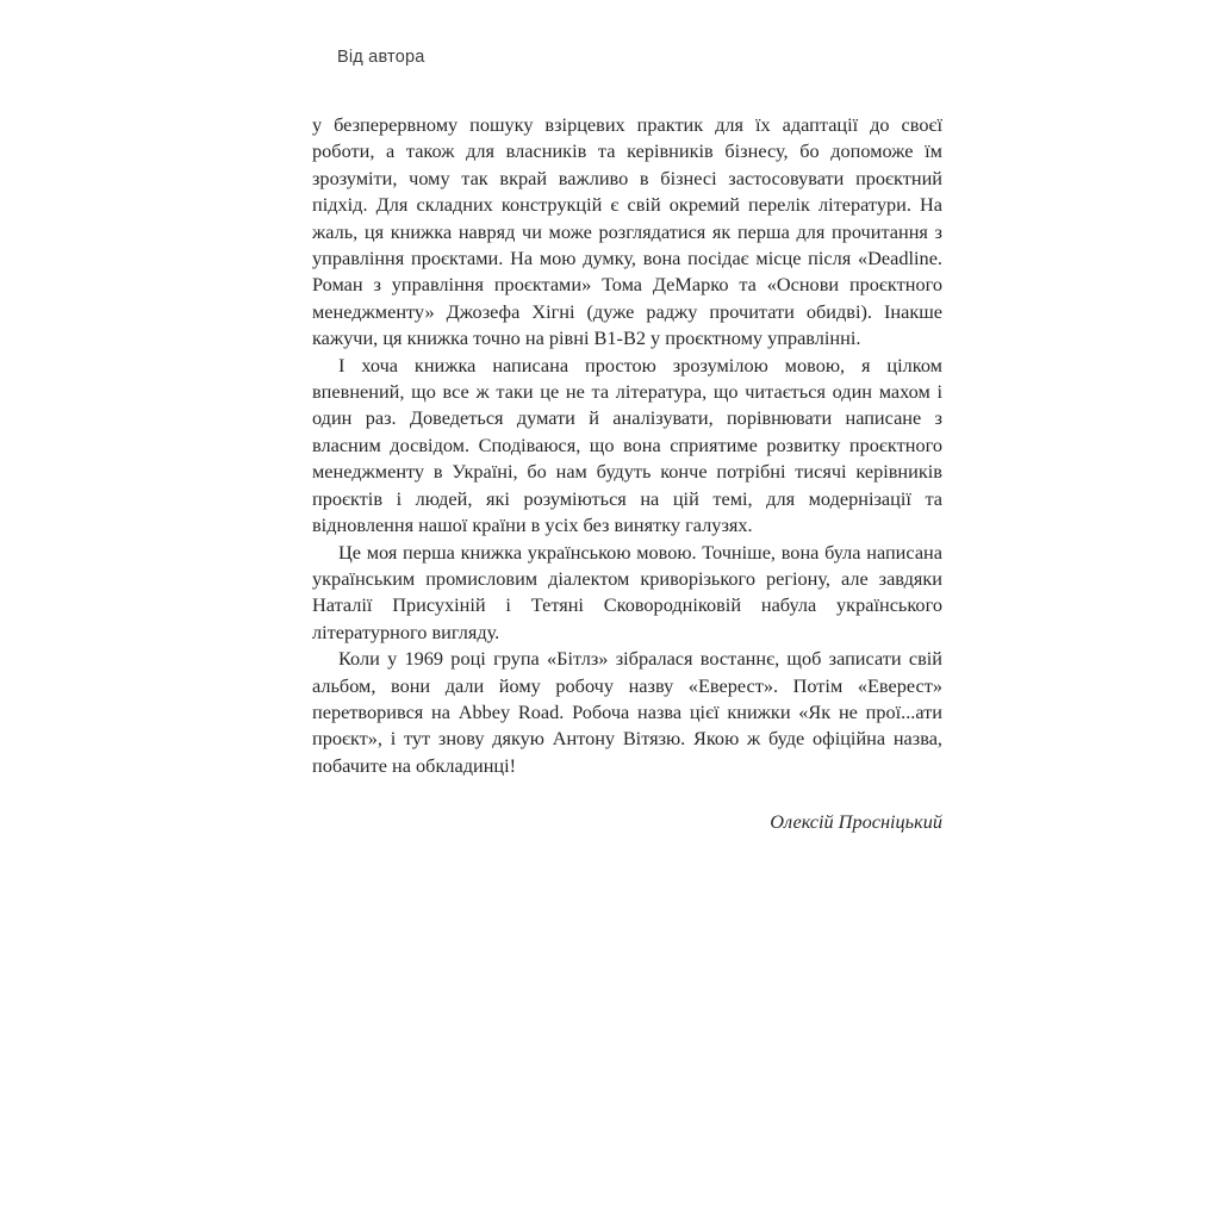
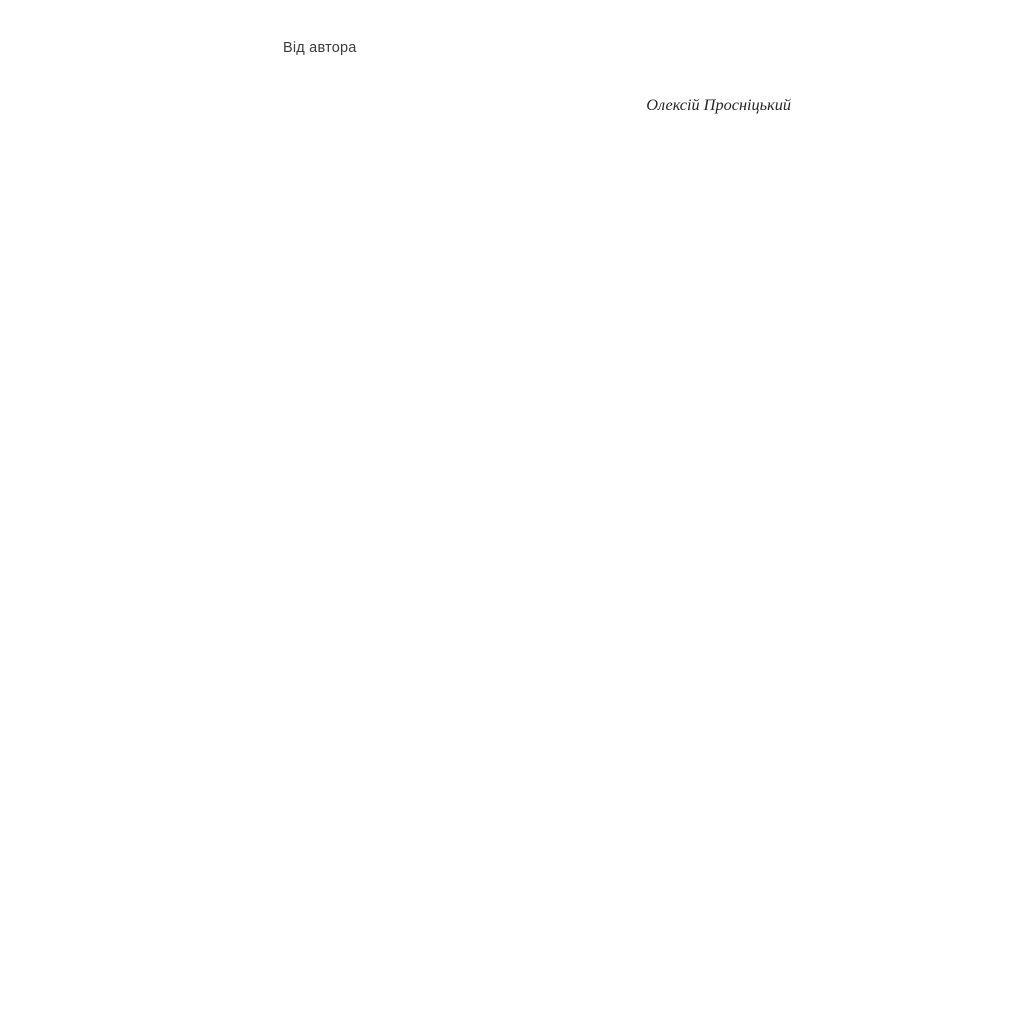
  Від автора
- у безперервному пошуку взірцевих практик для їх адаптації до своєї роботи, а також для власників та керівників бізнесу, бо допоможе їм зрозуміти, чому так вкрай важливо в бізнесі застосовувати проєктний підхід. Для складних конструкцій є свій окремий перелік літератури. На жаль, ця книжка навряд чи може розглядатися як перша для прочитання з управління проєктами. На мою думку, вона посідає місце після «Deadline. Роман з управління проєктами» Тома ДеМарко та «Основи проєктного менеджменту» Джозефа Хігні (дуже раджу прочитати обидві). Інакше кажучи, ця книжка точно на рівні B1-B2 у проєктному управлінні.
- І хоча книжка написана простою зрозумілою мовою, я цілком впевнений, що все ж таки це не та література, що читається один махом і один раз. Доведеться думати й аналізувати, порівнювати написане з власним досвідом. Сподіваюся, що вона сприятиме розвитку проєктного менеджменту в Україні, бо нам будуть конче потрібні тисячі керівників проєктів і людей, які розуміються на цій темі, для модернізації та відновлення нашої країни в усіх без винятку галузях.
- Це моя перша книжка українською мовою. Точніше, вона була написана українським промисловим діалектом криворізького регіону, але завдяки Наталії Присухіній і Тетяні Сковородніковій набула українського літературного вигляду.
- Коли у 1969 році група «Бітлз» зібралася востаннє, щоб записати свій альбом, вони дали йому робочу назву «Еверест». Потім «Еверест» перетворився на Abbey Road. Робоча назва цієї книжки «Як не прої...ати проєкт», і тут знову дякую Антону Вітязю. Якою ж буде офіційна назва, побачите на обкладинці!
  Олексій Просніцький
